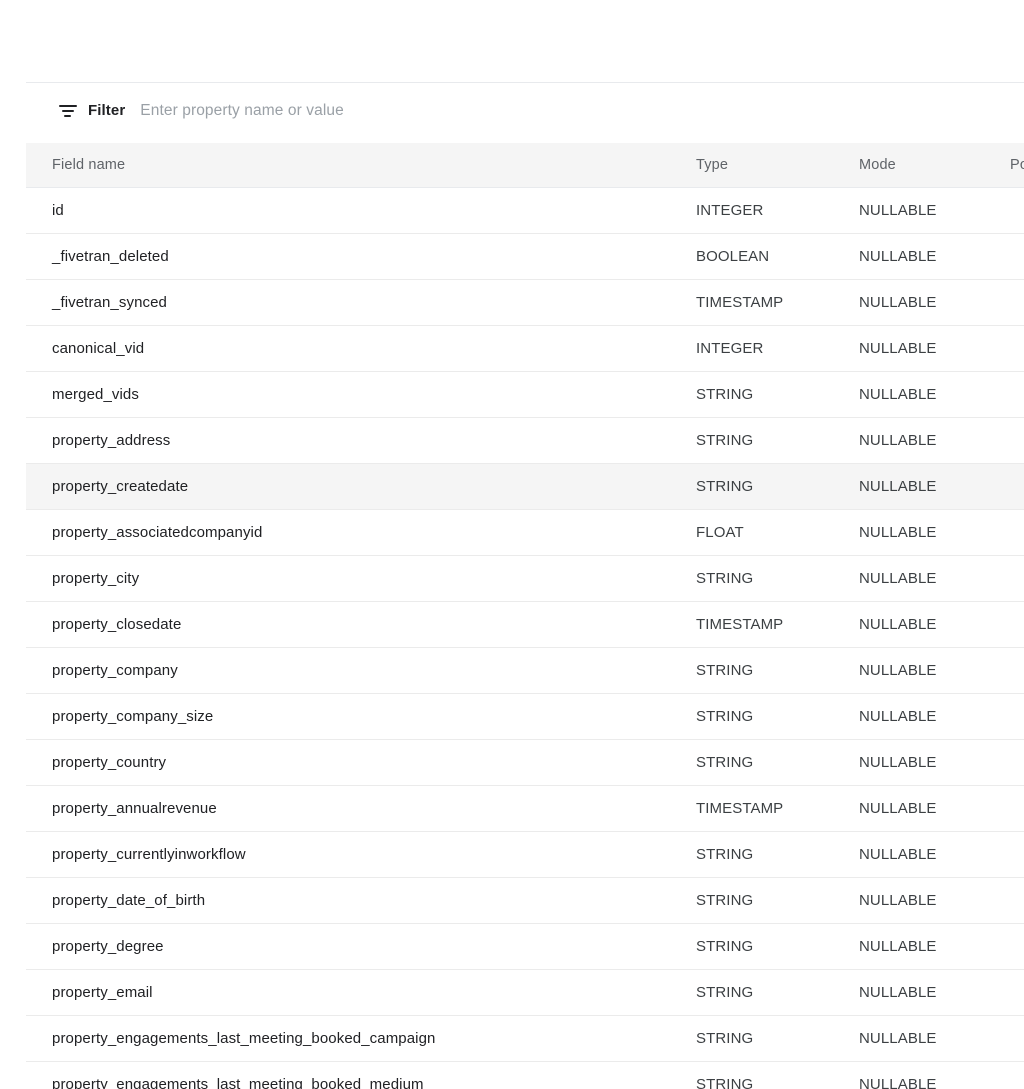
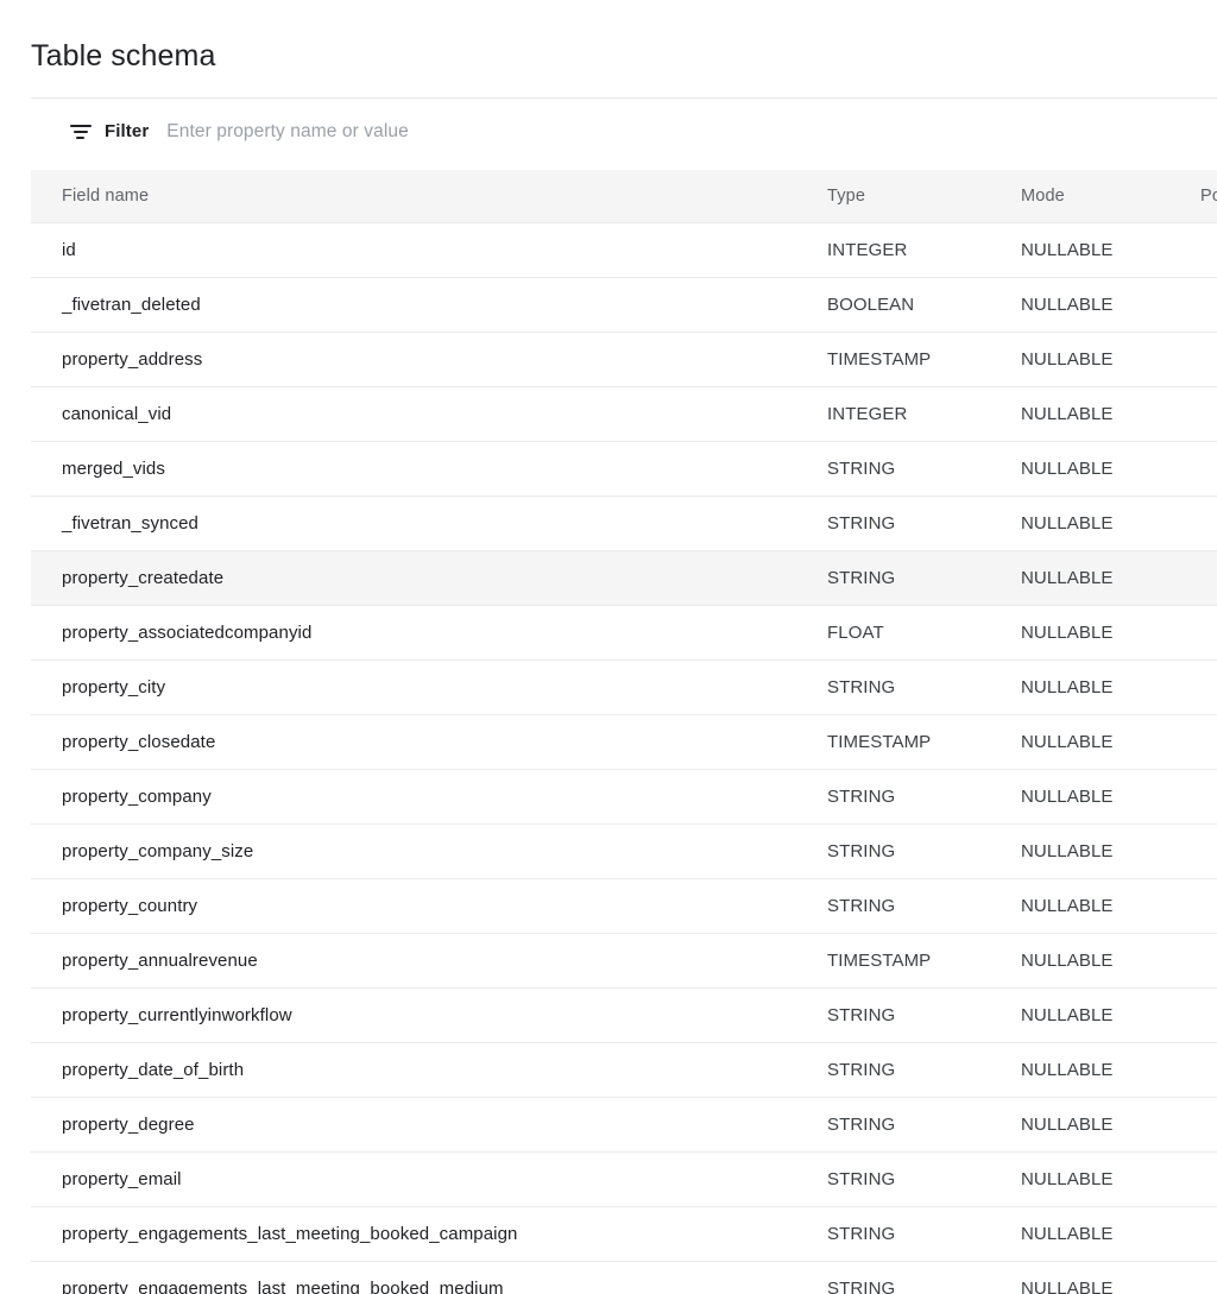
+ Table schema
  Filter
  Enter property name or value
  id	INTEGER	NULLABLE
  _fivetran_deleted	BOOLEAN	NULLABLE
- _fivetran_synced	TIMESTAMP	NULLABLE
+ property_address	TIMESTAMP	NULLABLE
  canonical_vid	INTEGER	NULLABLE
  merged_vids	STRING	NULLABLE
- property_address	STRING	NULLABLE
+ _fivetran_synced	STRING	NULLABLE
  property_createdate	STRING	NULLABLE
  property_associatedcompanyid	FLOAT	NULLABLE
  property_city	STRING	NULLABLE
  property_closedate	TIMESTAMP	NULLABLE
  property_company	STRING	NULLABLE
  property_company_size	STRING	NULLABLE
  property_country	STRING	NULLABLE
  property_annualrevenue	TIMESTAMP	NULLABLE
  property_currentlyinworkflow	STRING	NULLABLE
  property_date_of_birth	STRING	NULLABLE
  property_degree	STRING	NULLABLE
  property_email	STRING	NULLABLE
  property_engagements_last_meeting_booked_campaign	STRING	NULLABLE
  property_engagements_last_meeting_booked_medium	STRING	NULLABLE
